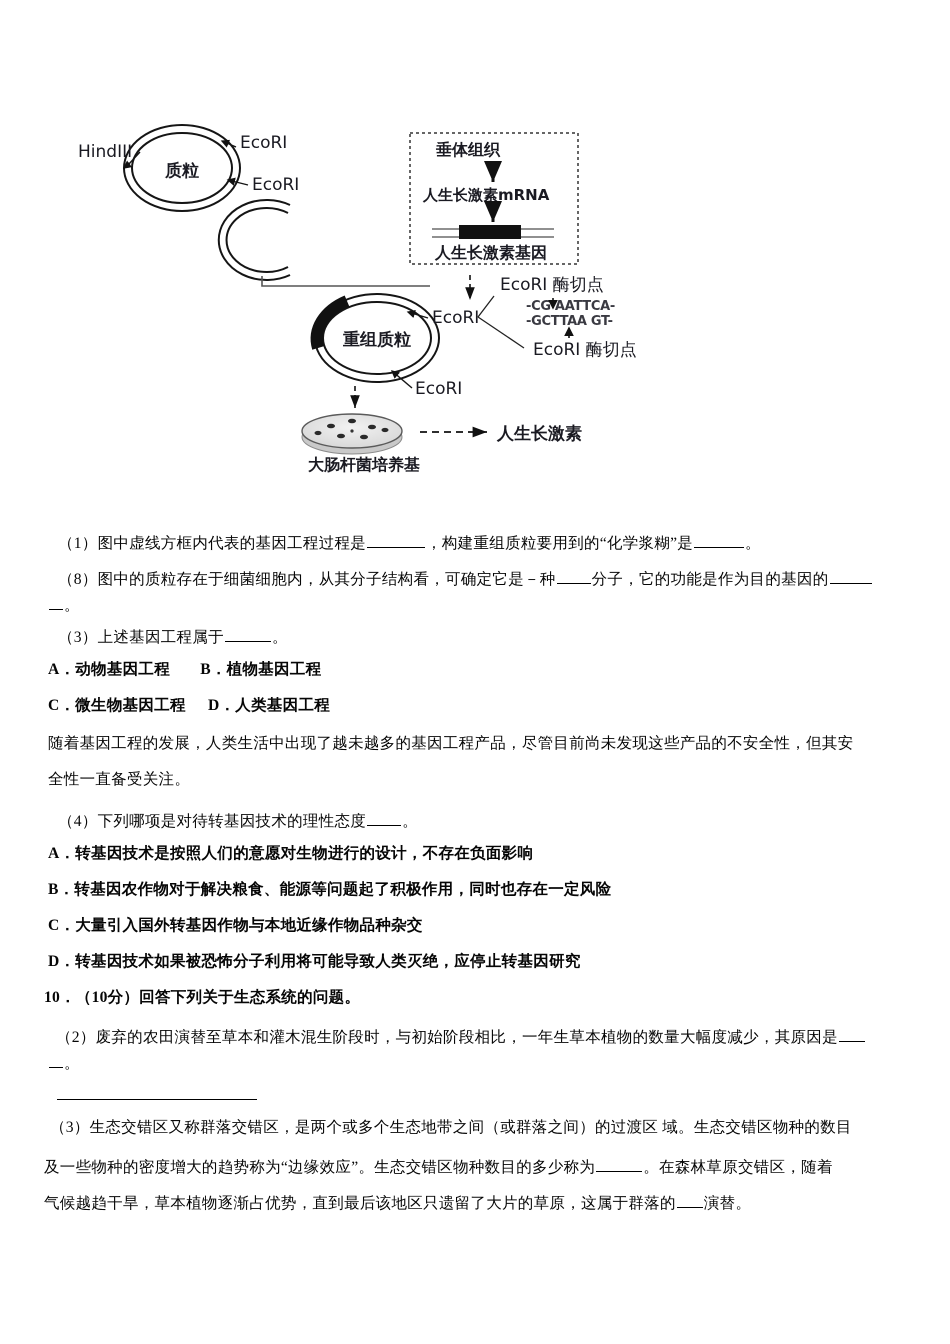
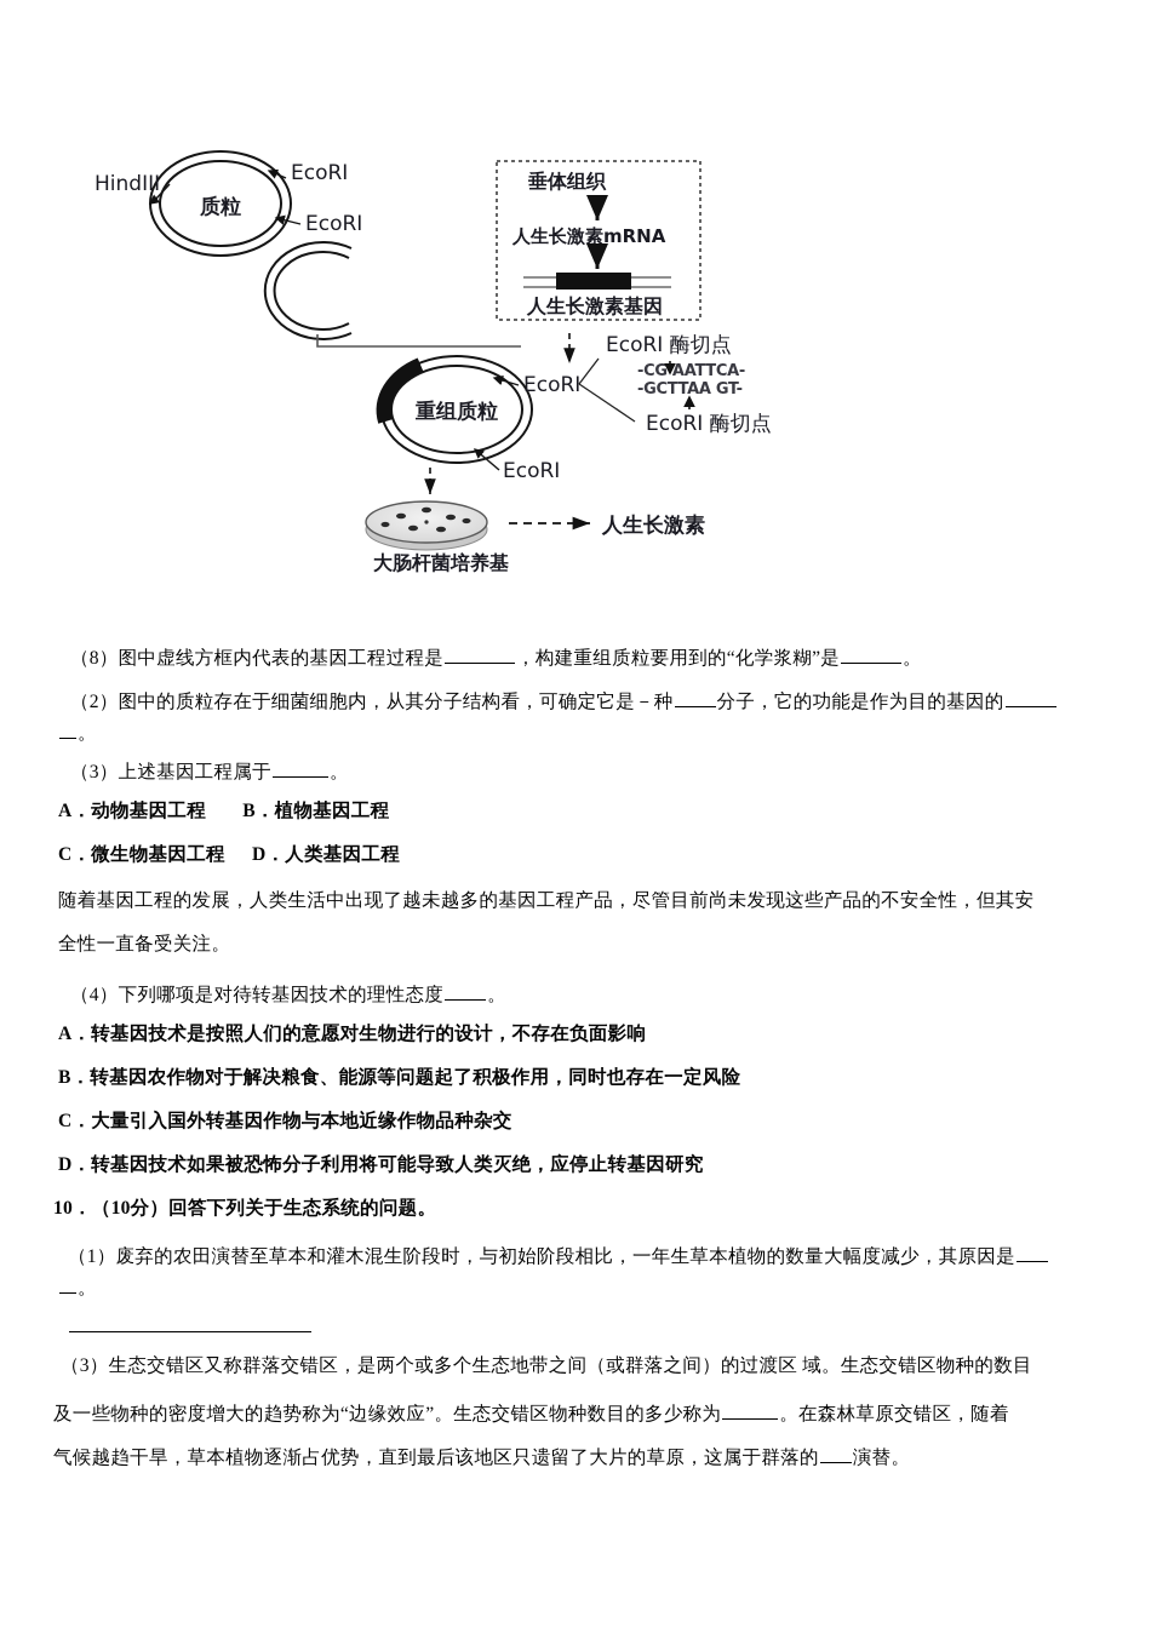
  质粒
  HindIII
  EcoRI
  EcoRI
  垂体组织
  人生长激素mRNA
  人生长激素基因
  重组质粒
  EcoRI
  EcoRI
  EcoRI 酶切点
  EcoRI 酶切点
  -CG AATTCA-
  -GCTTAA GT-
  大肠杆菌培养基
  人生长激素
- （1）图中虚线方框内代表的基因工程过程是 ，构建重组质粒要用到的“化学浆糊”是 。
+ （8）图中虚线方框内代表的基因工程过程是 ，构建重组质粒要用到的“化学浆糊”是 。
- （8）图中的质粒存在于细菌细胞内，从其分子结构看，可确定它是－种 分子，它的功能是作为目的基因的
+ （2）图中的质粒存在于细菌细胞内，从其分子结构看，可确定它是－种 分子，它的功能是作为目的基因的
  。
  （3）上述基因工程属于 。
  A．动物基因工程 B．植物基因工程
  C．微生物基因工程 D．人类基因工程
  随着基因工程的发展，人类生活中出现了越未越多的基因工程产品，尽管目前尚未发现这些产品的不安全性，但其安
  全性一直备受关注。
  （4）下列哪项是对待转基因技术的理性态度 。
  A．转基因技术是按照人们的意愿对生物进行的设计，不存在负面影响
  B．转基因农作物对于解决粮食、能源等问题起了积极作用，同时也存在一定风险
  C．大量引入国外转基因作物与本地近缘作物品种杂交
  D．转基因技术如果被恐怖分子利用将可能导致人类灭绝，应停止转基因研究
  10．（10分）回答下列关于生态系统的问题。
- （2）废弃的农田演替至草本和灌木混生阶段时，与初始阶段相比，一年生草本植物的数量大幅度减少，其原因是
+ （1）废弃的农田演替至草本和灌木混生阶段时，与初始阶段相比，一年生草本植物的数量大幅度减少，其原因是
  。
  （3）生态交错区又称群落交错区，是两个或多个生态地带之间（或群落之间）的过渡区 域。生态交错区物种的数目
  及一些物种的密度增大的趋势称为“边缘效应”。生态交错区物种数目的多少称为 。在森林草原交错区，随着
  气候越趋干旱，草本植物逐渐占优势，直到最后该地区只遗留了大片的草原，这属于群落的 演替。
